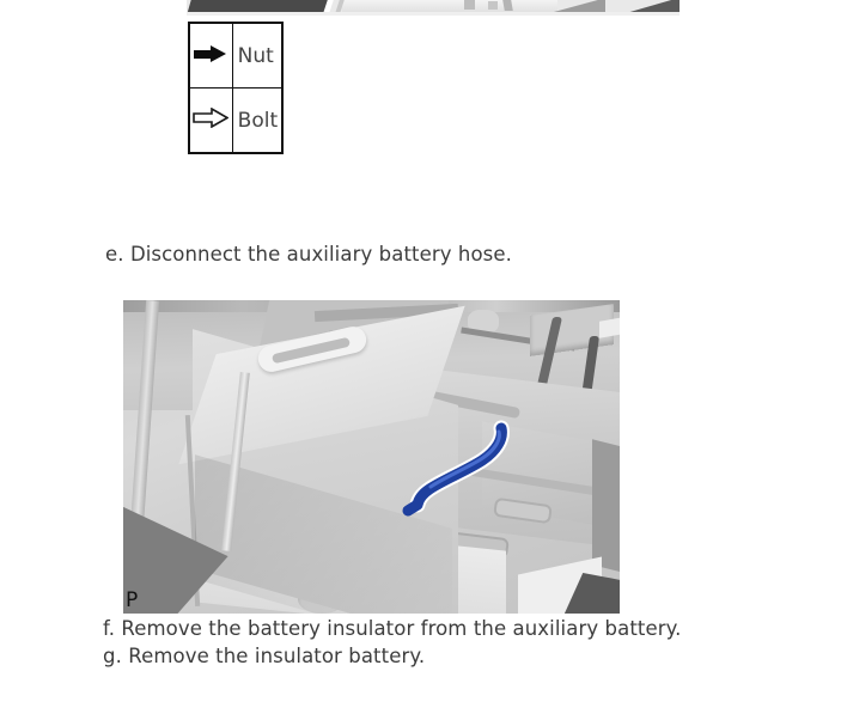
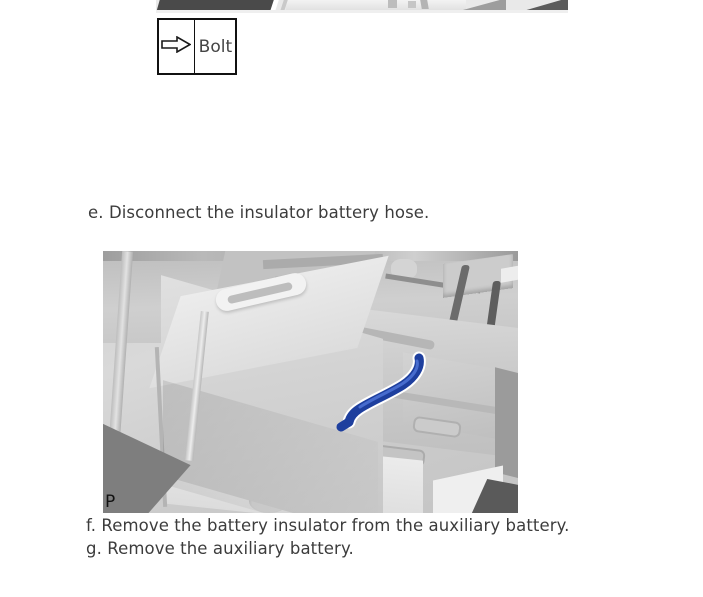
- 	Nut
  	Bolt
- e. Disconnect the auxiliary battery hose.
+ e. Disconnect the insulator battery hose.
  P
  f. Remove the battery insulator from the auxiliary battery.
- g. Remove the insulator battery.
+ g. Remove the auxiliary battery.
